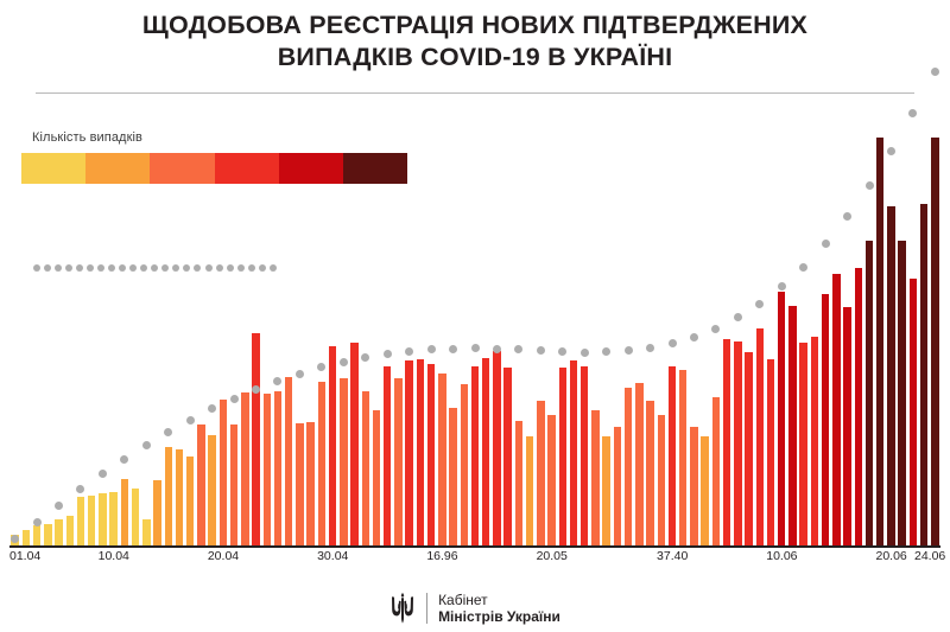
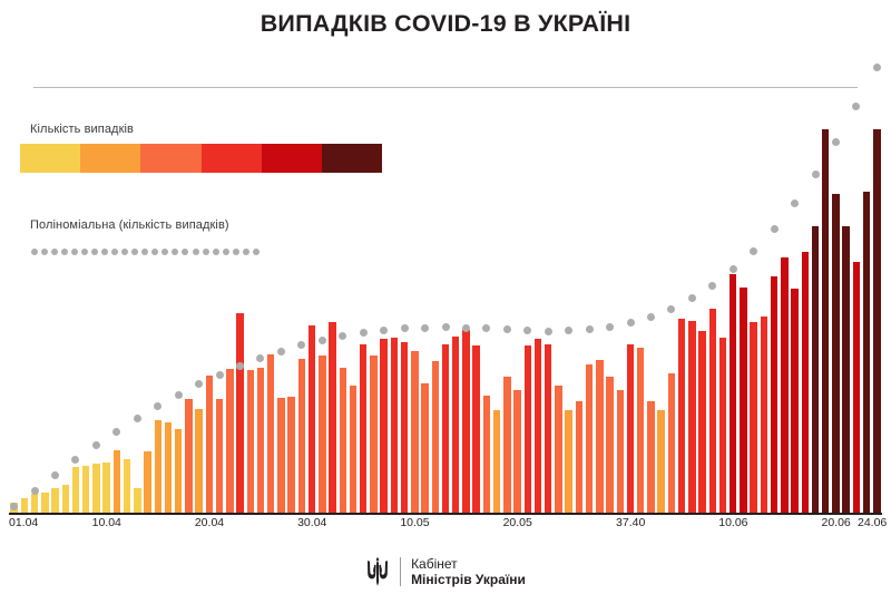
- ЩОДОБОВА РЕЄСТРАЦІЯ НОВИХ ПІДТВЕРДЖЕНИХ
  ВИПАДКІВ COVID-19 В УКРАЇНІ
  Кількість випадків
+ Поліномiальна (кількість випадків)
  01.04
  10.04
  20.04
  30.04
- 16.96
+ 10.05
  20.05
  37.40
  10.06
  20.06
  24.06
  Кабінет
  Міністрів України
